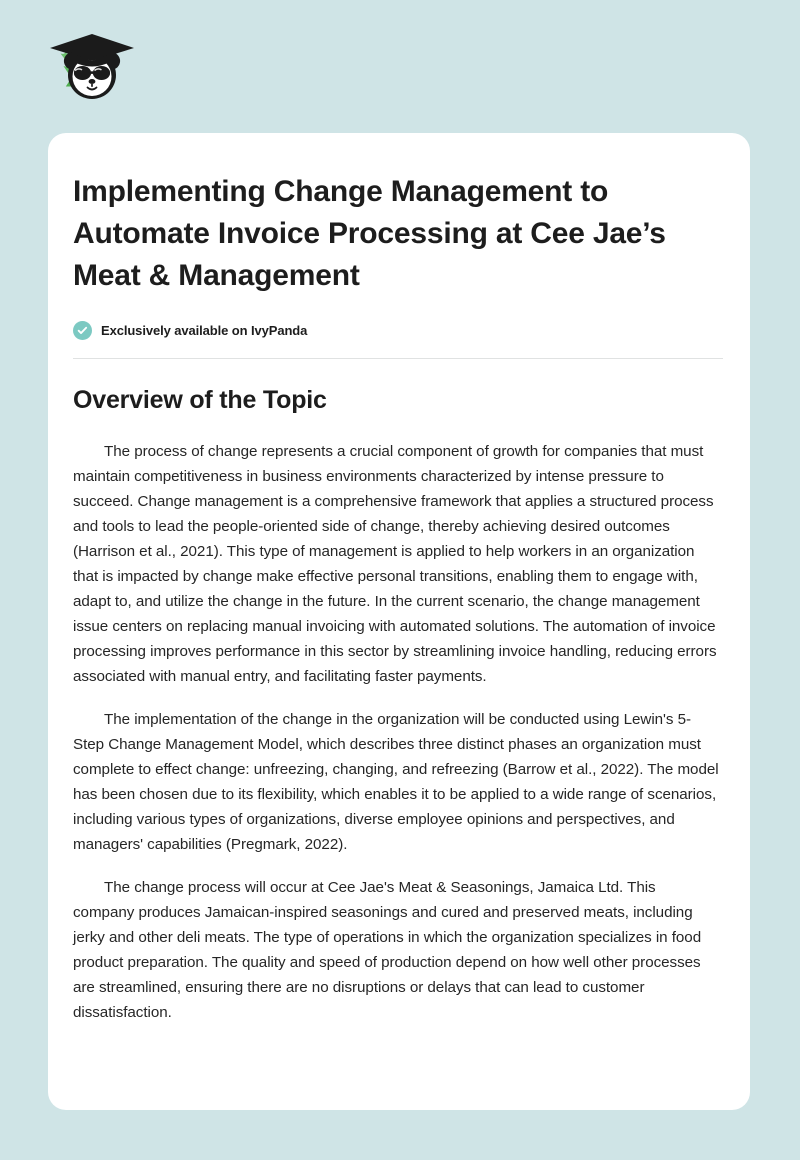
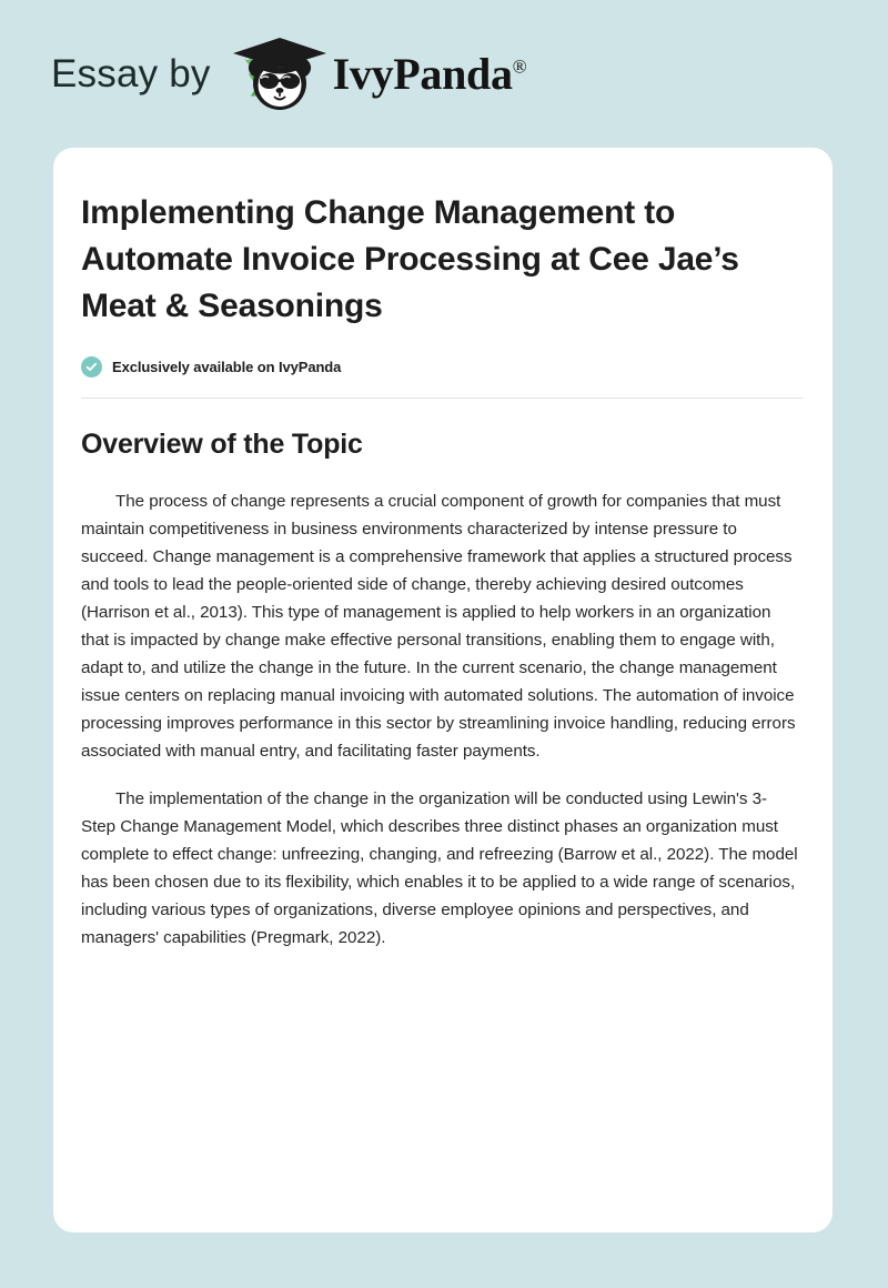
+ Essay by
+ IvyPanda®
- Implementing Change Management to Automate Invoice Processing at Cee Jae’s Meat & Management
+ Implementing Change Management to Automate Invoice Processing at Cee Jae’s Meat & Seasonings
  Exclusively available on IvyPanda
  Overview of the Topic
- The process of change represents a crucial component of growth for companies that must maintain competitiveness in business environments characterized by intense pressure to succeed. Change management is a comprehensive framework that applies a structured process and tools to lead the people-oriented side of change, thereby achieving desired outcomes (Harrison et al., 2021). This type of management is applied to help workers in an organization that is impacted by change make effective personal transitions, enabling them to engage with, adapt to, and utilize the change in the future. In the current scenario, the change management issue centers on replacing manual invoicing with automated solutions. The automation of invoice processing improves performance in this sector by streamlining invoice handling, reducing errors associated with manual entry, and facilitating faster payments.
+ The process of change represents a crucial component of growth for companies that must maintain competitiveness in business environments characterized by intense pressure to succeed. Change management is a comprehensive framework that applies a structured process and tools to lead the people-oriented side of change, thereby achieving desired outcomes (Harrison et al., 2013). This type of management is applied to help workers in an organization that is impacted by change make effective personal transitions, enabling them to engage with, adapt to, and utilize the change in the future. In the current scenario, the change management issue centers on replacing manual invoicing with automated solutions. The automation of invoice processing improves performance in this sector by streamlining invoice handling, reducing errors associated with manual entry, and facilitating faster payments.
- The implementation of the change in the organization will be conducted using Lewin's 5-Step Change Management Model, which describes three distinct phases an organization must complete to effect change: unfreezing, changing, and refreezing (Barrow et al., 2022). The model has been chosen due to its flexibility, which enables it to be applied to a wide range of scenarios, including various types of organizations, diverse employee opinions and perspectives, and managers' capabilities (Pregmark, 2022).
+ The implementation of the change in the organization will be conducted using Lewin's 3-Step Change Management Model, which describes three distinct phases an organization must complete to effect change: unfreezing, changing, and refreezing (Barrow et al., 2022). The model has been chosen due to its flexibility, which enables it to be applied to a wide range of scenarios, including various types of organizations, diverse employee opinions and perspectives, and managers' capabilities (Pregmark, 2022).
- The change process will occur at Cee Jae's Meat & Seasonings, Jamaica Ltd. This company produces Jamaican-inspired seasonings and cured and preserved meats, including jerky and other deli meats. The type of operations in which the organization specializes in food product preparation. The quality and speed of production depend on how well other processes are streamlined, ensuring there are no disruptions or delays that can lead to customer dissatisfaction.
